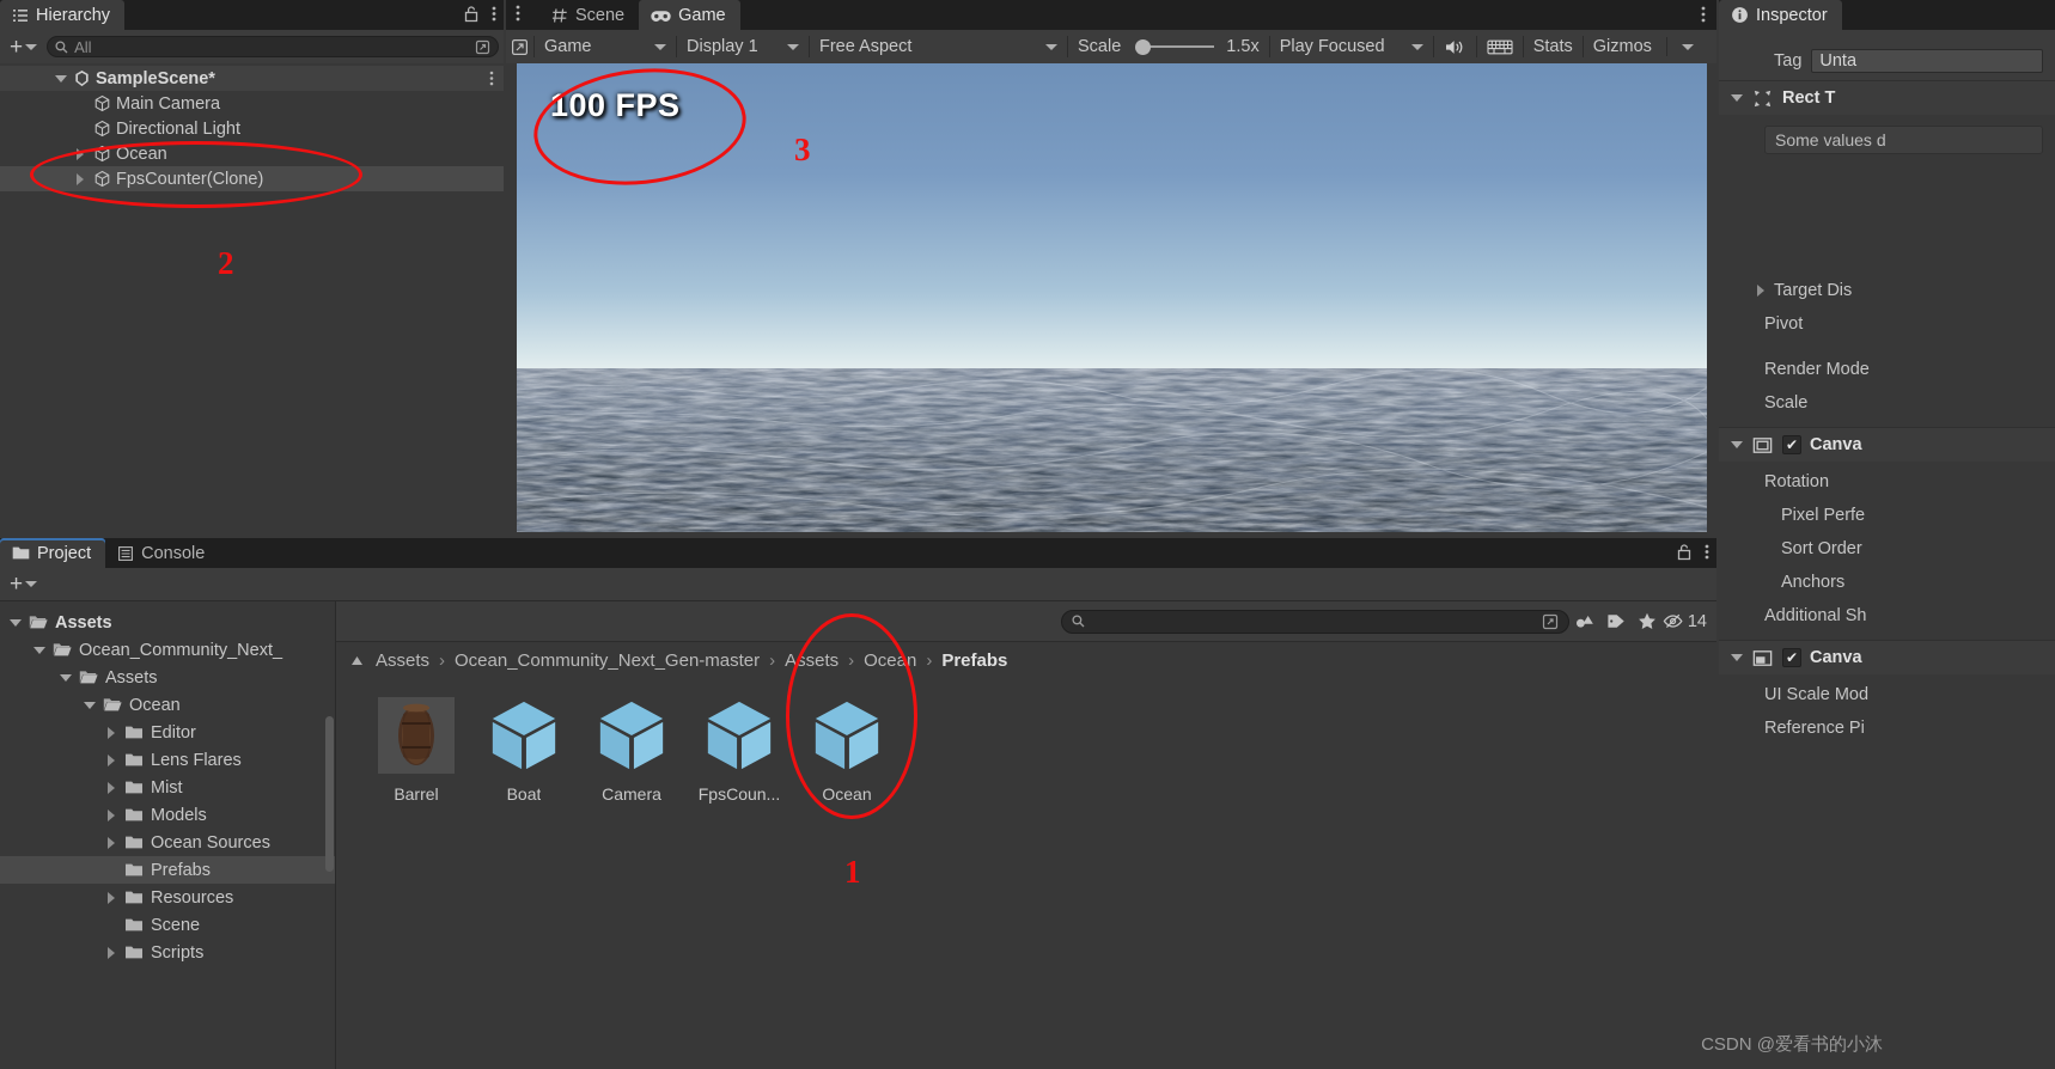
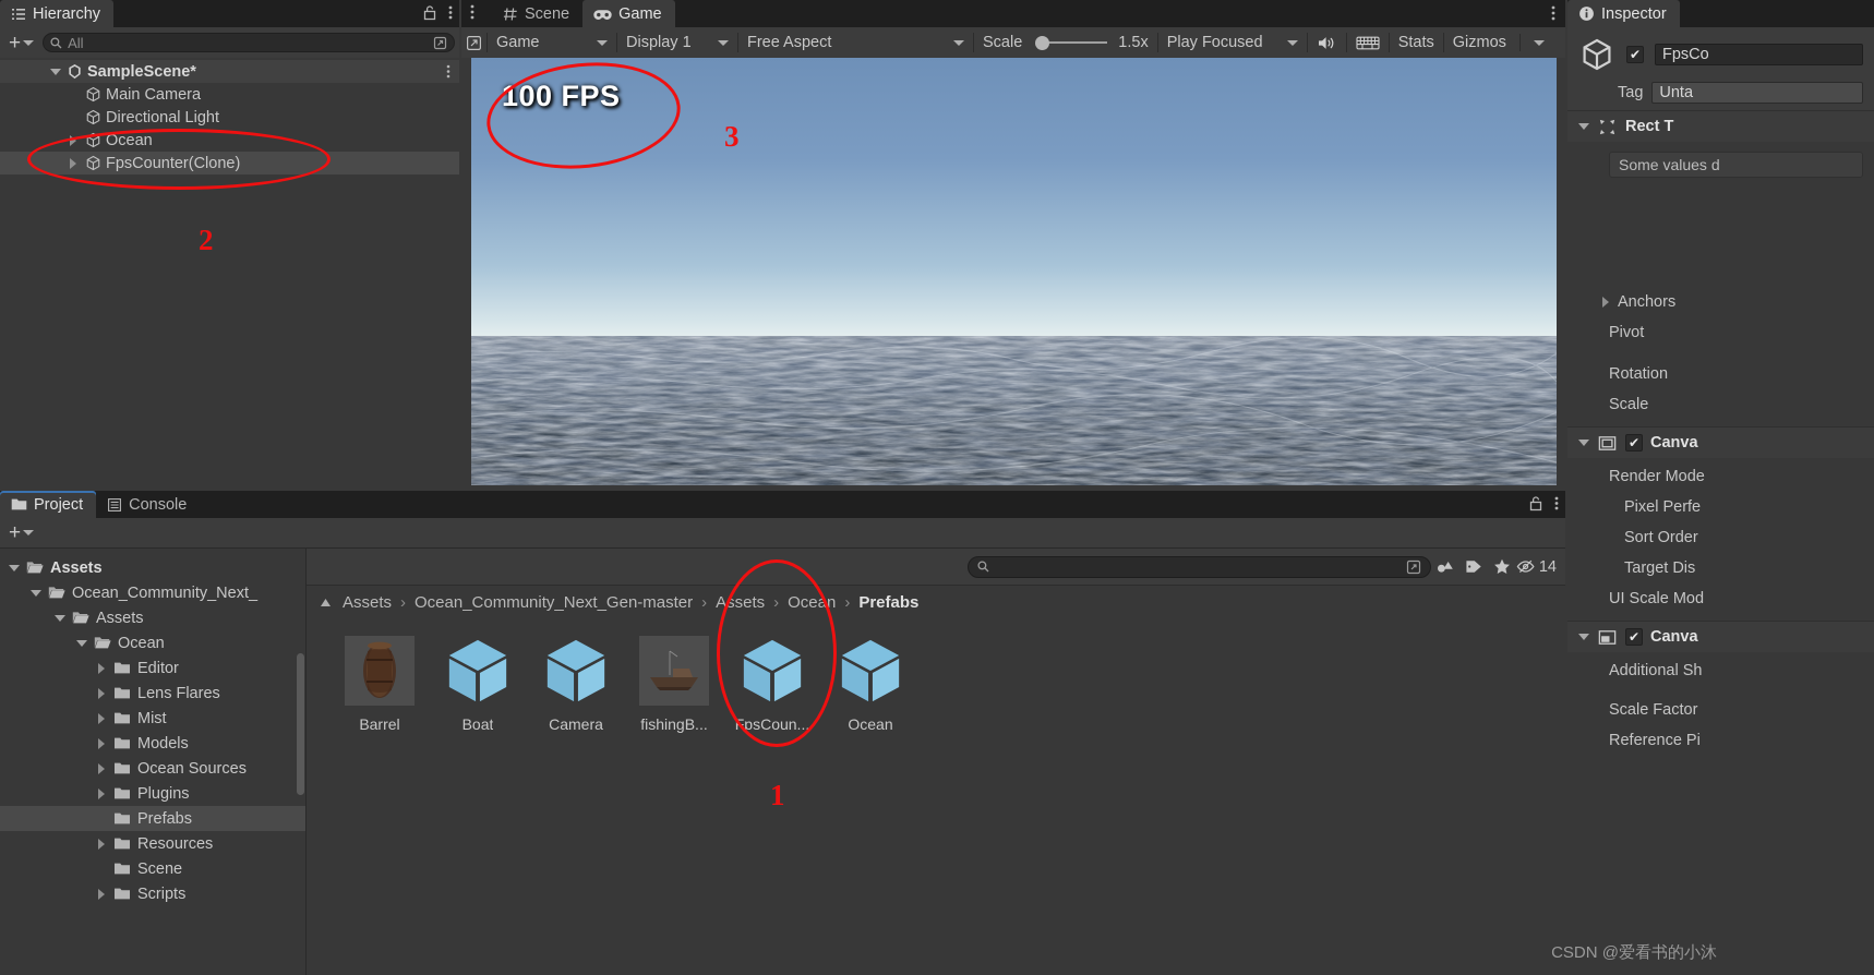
  Hierarchy
  +
  All
  SampleScene*
  Main Camera
  Directional Light
  Ocean
  FpsCounter(Clone)
  Scene
  Game
  Game
  Display 1
  Free Aspect
  Scale
  1.5x
  Play Focused
  Stats
  Gizmos
  100 FPS
  Inspector
+ FpsCo
  Tag
  Unta
  Rect T
  Some values d
- Target Dis
+ Anchors
  Pivot
- Render Mode
+ Rotation
  Scale
  Canva
- Rotation
+ Render Mode
  Pixel Perfe
  Sort Order
- Anchors
+ Target Dis
- Additional Sh
+ UI Scale Mod
  Canva
- UI Scale Mod
+ Additional Sh
+ Scale Factor
  Reference Pi
  Project
  Console
  +
  Assets
  Ocean_Community_Next_
  Assets
  Ocean
  Editor
  Lens Flares
  Mist
  Models
  Ocean Sources
+ Plugins
  Prefabs
  Resources
  Scene
  Scripts
  14
  Assets
  ›
  Ocean_Community_Next_Gen-master
  ›
  Assets
  ›
  Ocean
  ›
  Prefabs
  Barrel
  Boat
  Camera
+ fishingB...
  FpsCoun...
  Ocean
  2
  3
  1
  CSDN @爱看书的小沐
